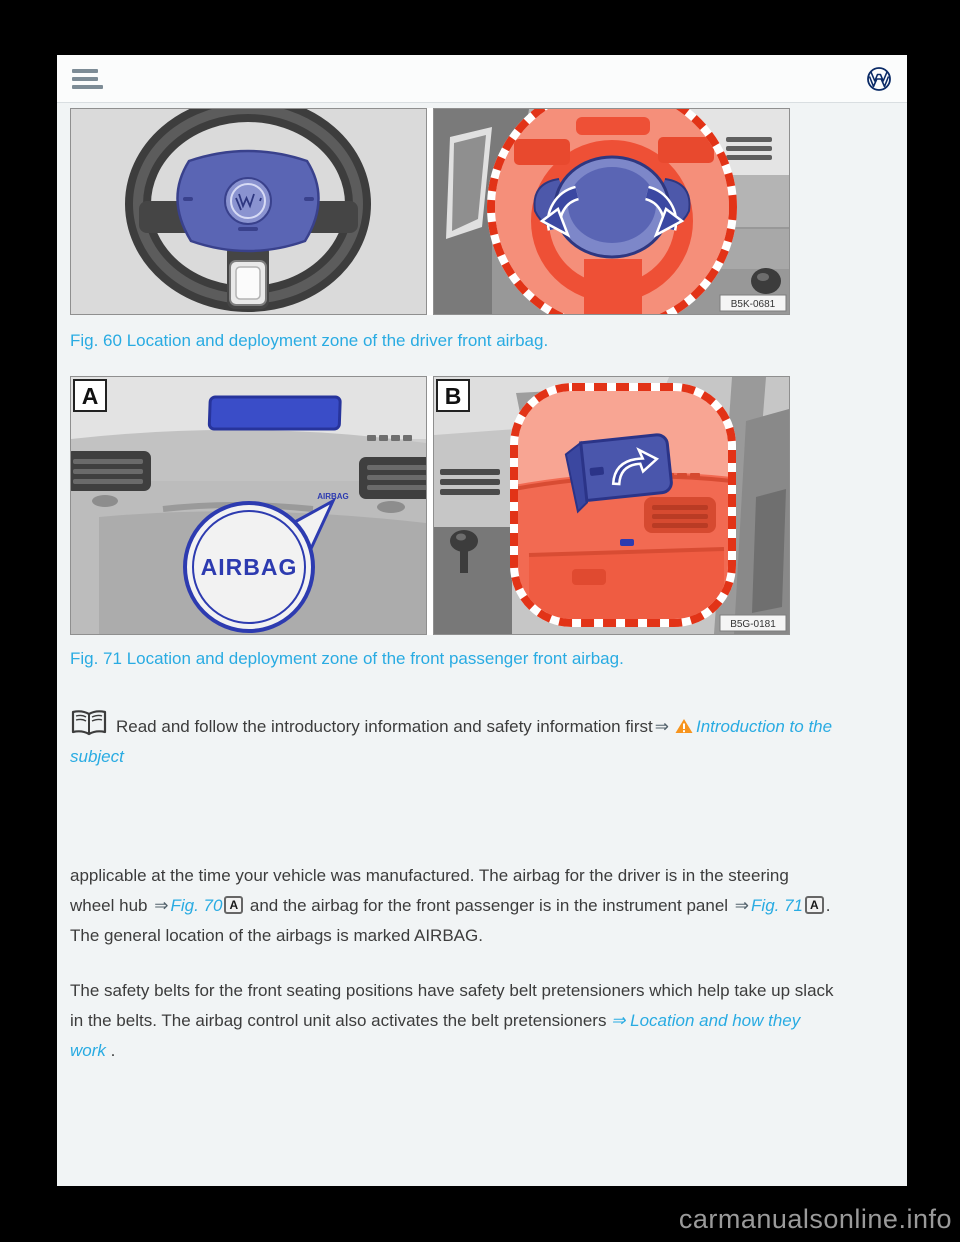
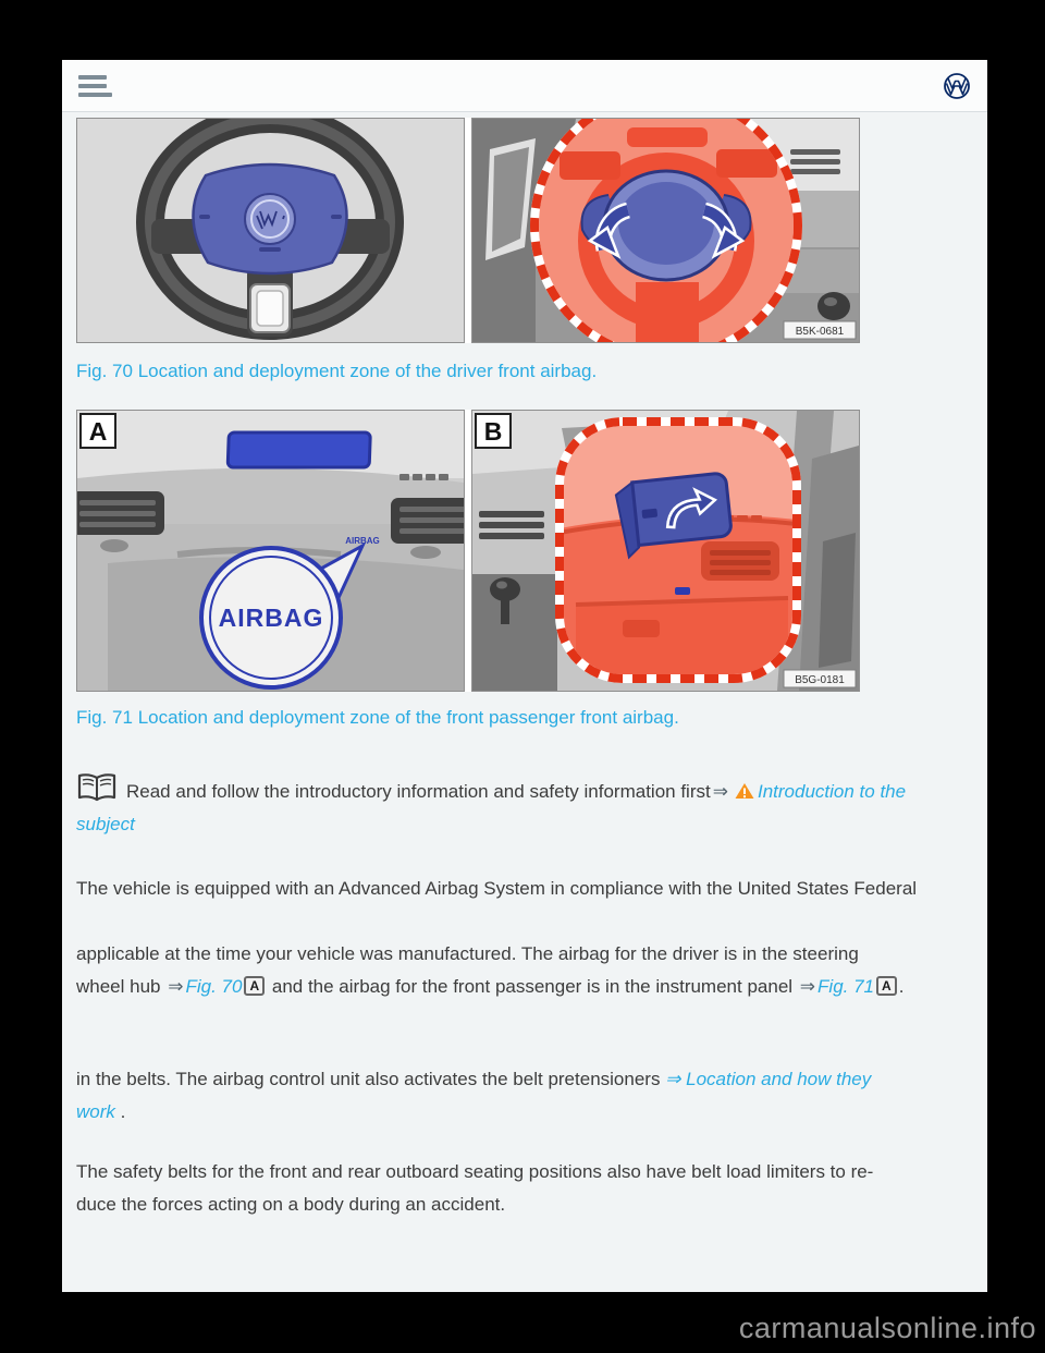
  B5K-0681
- Fig. 60 Location and deployment zone of the driver front airbag.
+ Fig. 70 Location and deployment zone of the driver front airbag.
  AIRBAG
  AIRBAG
  A
  B
  B5G-0181
  Fig. 71 Location and deployment zone of the front passenger front airbag.
  Read and follow the introductory information and safety information first⇒ Introduction to the
  subject
+ The vehicle is equipped with an Advanced Airbag System in compliance with the United States Federal
  applicable at the time your vehicle was manufactured. The airbag for the driver is in the steering
  wheel hub ⇒Fig. 70 A and the airbag for the front passenger is in the instrument panel ⇒Fig. 71 A .
- The general location of the airbags is marked AIRBAG.
- The safety belts for the front seating positions have safety belt pretensioners which help take up slack
  in the belts. The airbag control unit also activates the belt pretensioners ⇒ Location and how they
  work .
+ The safety belts for the front and rear outboard seating positions also have belt load limiters to re-
+ duce the forces acting on a body during an accident.
  carmanualsonline.info
